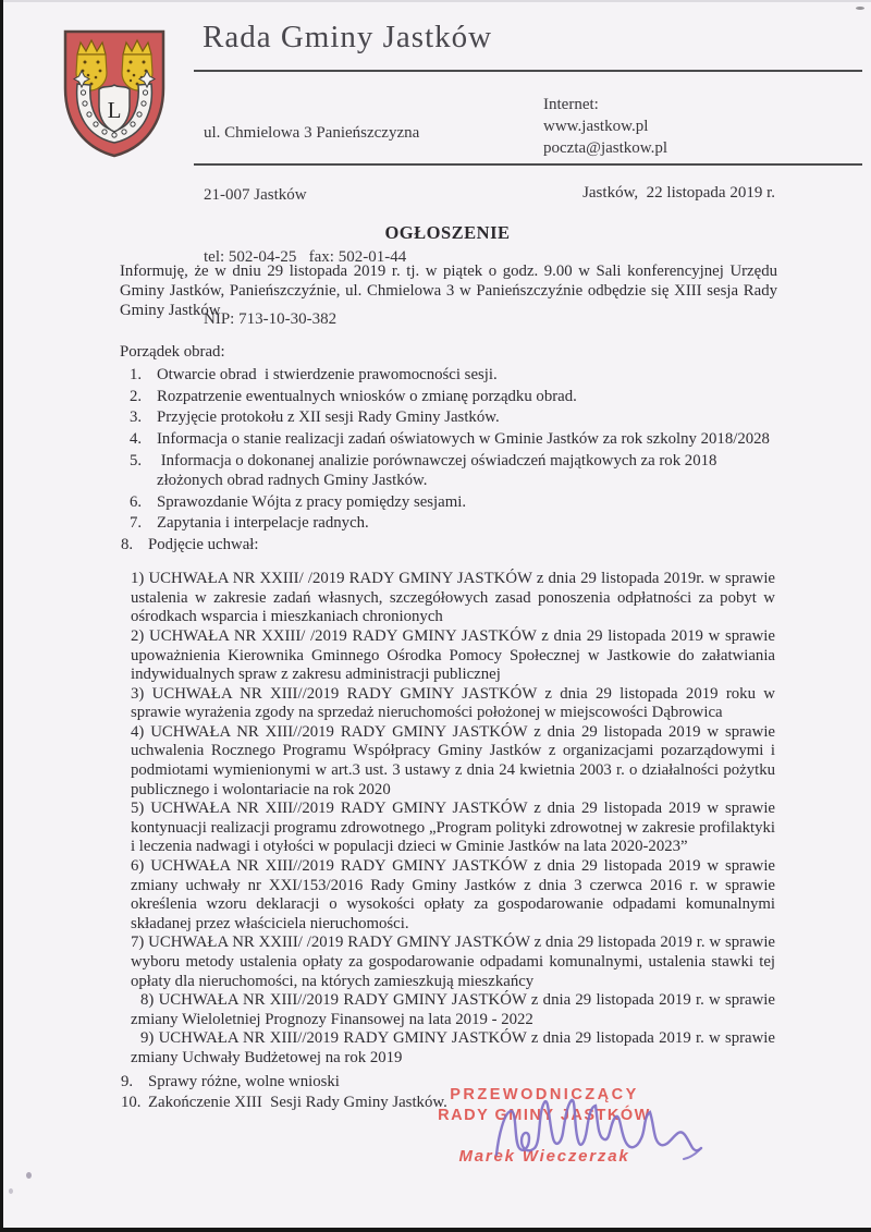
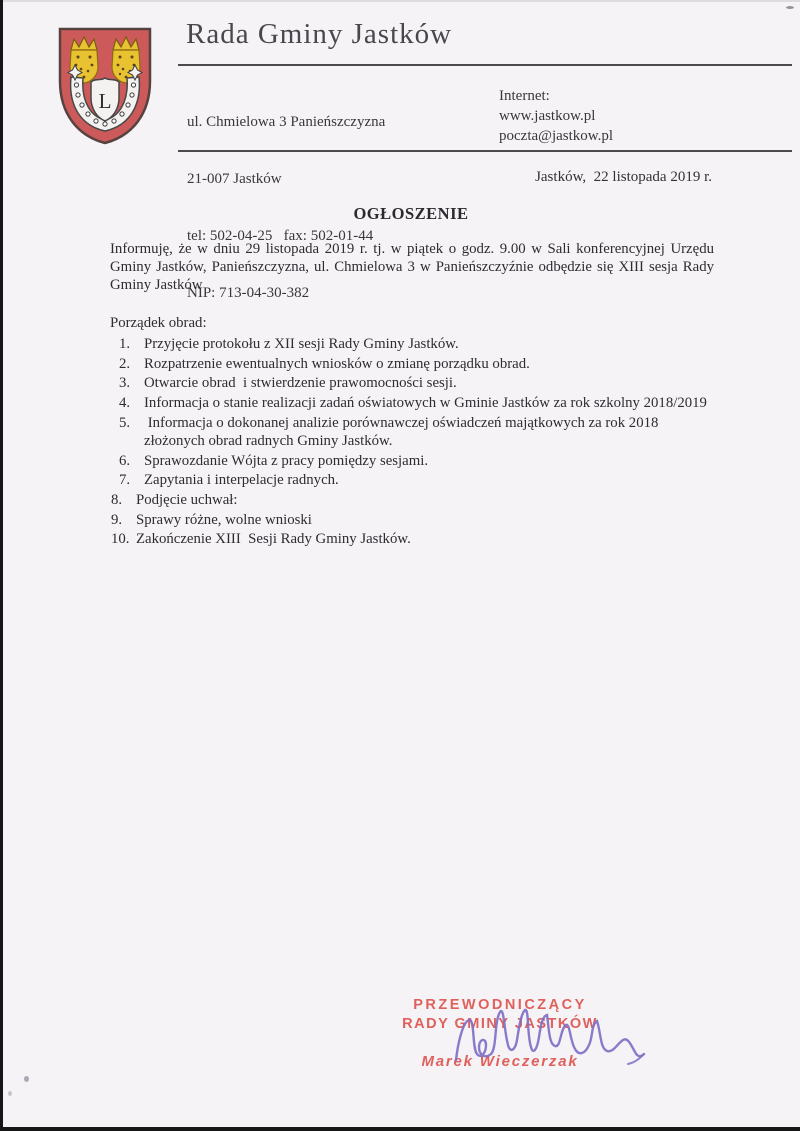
  L
  Rada Gminy Jastków
  ul. Chmielowa 3 Panieńszczyzna
  21-007 Jastków
  tel: 502-04-25 fax: 502-01-44
- NIP: 713-10-30-382
+ NIP: 713-04-30-382
  Internet:
  www.jastkow.pl
  poczta@jastkow.pl
  Jastków, 22 listopada 2019 r.
  OGŁOSZENIE
- Informuję, że w dniu 29 listopada 2019 r. tj. w piątek o godz. 9.00 w Sali konferencyjnej Urzędu Gminy Jastków, Panieńszczyźnie, ul. Chmielowa 3 w Panieńszczyźnie odbędzie się XIII sesja Rady Gminy Jastków
+ Informuję, że w dniu 29 listopada 2019 r. tj. w piątek o godz. 9.00 w Sali konferencyjnej Urzędu Gminy Jastków, Panieńszczyzna, ul. Chmielowa 3 w Panieńszczyźnie odbędzie się XIII sesja Rady Gminy Jastków
  Porządek obrad:
  1.
- Otwarcie obrad i stwierdzenie prawomocności sesji.
+ Przyjęcie protokołu z XII sesji Rady Gminy Jastków.
  2.
  Rozpatrzenie ewentualnych wniosków o zmianę porządku obrad.
  3.
- Przyjęcie protokołu z XII sesji Rady Gminy Jastków.
+ Otwarcie obrad i stwierdzenie prawomocności sesji.
  4.
- Informacja o stanie realizacji zadań oświatowych w Gminie Jastków za rok szkolny 2018/2028
+ Informacja o stanie realizacji zadań oświatowych w Gminie Jastków za rok szkolny 2018/2019
  5.
  Informacja o dokonanej analizie porównawczej oświadczeń majątkowych za rok 2018 złożonych obrad radnych Gminy Jastków.
  6.
  Sprawozdanie Wójta z pracy pomiędzy sesjami.
  7.
  Zapytania i interpelacje radnych.
  8.
  Podjęcie uchwał:
- 1) UCHWAŁA NR XXIII/ /2019 RADY GMINY JASTKÓW z dnia 29 listopada 2019r. w sprawie ustalenia w zakresie zadań własnych, szczegółowych zasad ponoszenia odpłatności za pobyt w ośrodkach wsparcia i mieszkaniach chronionych
- 2) UCHWAŁA NR XXIII/ /2019 RADY GMINY JASTKÓW z dnia 29 listopada 2019 w sprawie upoważnienia Kierownika Gminnego Ośrodka Pomocy Społecznej w Jastkowie do załatwiania indywidualnych spraw z zakresu administracji publicznej
- 3) UCHWAŁA NR XIII//2019 RADY GMINY JASTKÓW z dnia 29 listopada 2019 roku w sprawie wyrażenia zgody na sprzedaż nieruchomości położonej w miejscowości Dąbrowica
- 4) UCHWAŁA NR XIII//2019 RADY GMINY JASTKÓW z dnia 29 listopada 2019 w sprawie uchwalenia Rocznego Programu Współpracy Gminy Jastków z organizacjami pozarządowymi i podmiotami wymienionymi w art.3 ust. 3 ustawy z dnia 24 kwietnia 2003 r. o działalności pożytku publicznego i wolontariacie na rok 2020
- 5) UCHWAŁA NR XIII//2019 RADY GMINY JASTKÓW z dnia 29 listopada 2019 w sprawie kontynuacji realizacji programu zdrowotnego „Program polityki zdrowotnej w zakresie profilaktyki i leczenia nadwagi i otyłości w populacji dzieci w Gminie Jastków na lata 2020-2023”
- 6) UCHWAŁA NR XIII//2019 RADY GMINY JASTKÓW z dnia 29 listopada 2019 w sprawie zmiany uchwały nr XXI/153/2016 Rady Gminy Jastków z dnia 3 czerwca 2016 r. w sprawie określenia wzoru deklaracji o wysokości opłaty za gospodarowanie odpadami komunalnymi składanej przez właściciela nieruchomości.
- 7) UCHWAŁA NR XXIII/ /2019 RADY GMINY JASTKÓW z dnia 29 listopada 2019 r. w sprawie wyboru metody ustalenia opłaty za gospodarowanie odpadami komunalnymi, ustalenia stawki tej opłaty dla nieruchomości, na których zamieszkują mieszkańcy
- 8) UCHWAŁA NR XIII//2019 RADY GMINY JASTKÓW z dnia 29 listopada 2019 r. w sprawie zmiany Wieloletniej Prognozy Finansowej na lata 2019 - 2022
- 9) UCHWAŁA NR XIII//2019 RADY GMINY JASTKÓW z dnia 29 listopada 2019 r. w sprawie zmiany Uchwały Budżetowej na rok 2019
  9.
  Sprawy różne, wolne wnioski
  10.
  Zakończenie XIII Sesji Rady Gminy Jastków.
  PRZEWODNICZĄCY
  RADY GMINATKÓW
  Marek Wieczerzak
